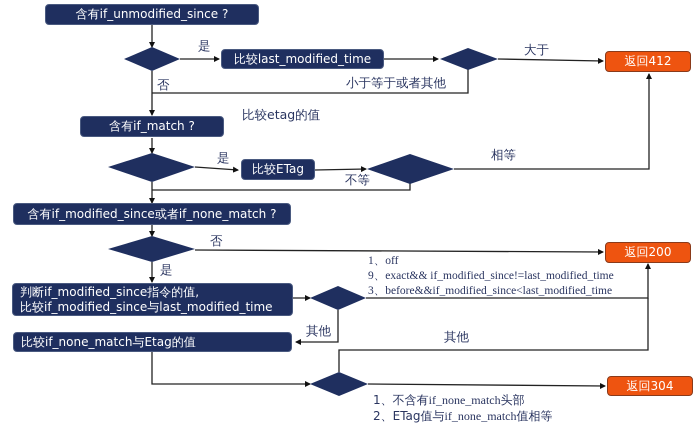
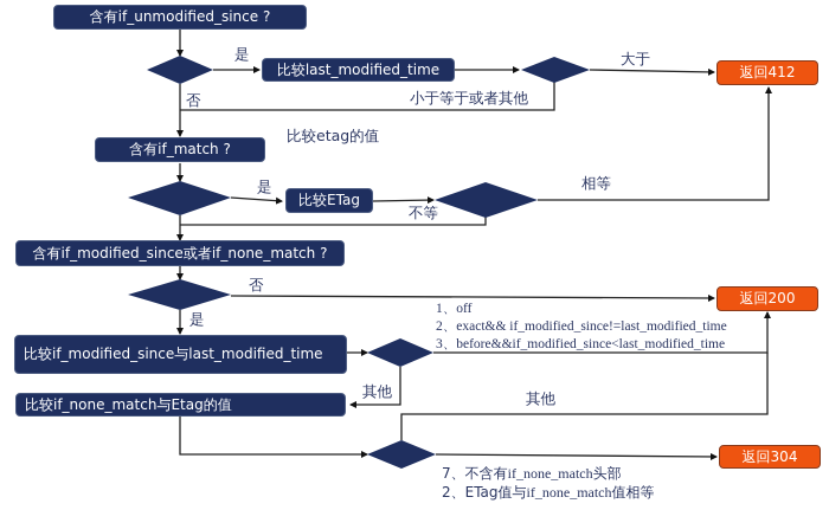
  含有if_unmodified_since ?
  比较last_modified_time
  含有if_match ?
  比较ETag
  含有if_modified_since或者if_none_match ?
- 判断if_modified_since指令的值,
  比较if_modified_since与last_modified_time
  比较if_none_match与Etag的值
  返回412
  返回200
  返回304
  是
  否
  大于
  小于等于或者其他
  比较etag的值
  是
  不等
  相等
  否
  是
  其他
  其他
  1、off
- 9、exact&& if_modified_since!=last_modified_time
+ 2、exact&& if_modified_since!=last_modified_time
  3、before&&if_modified_since<last_modified_time
- 1、不含有if_none_match头部
+ 7、不含有if_none_match头部
  2、ETag值与if_none_match值相等
